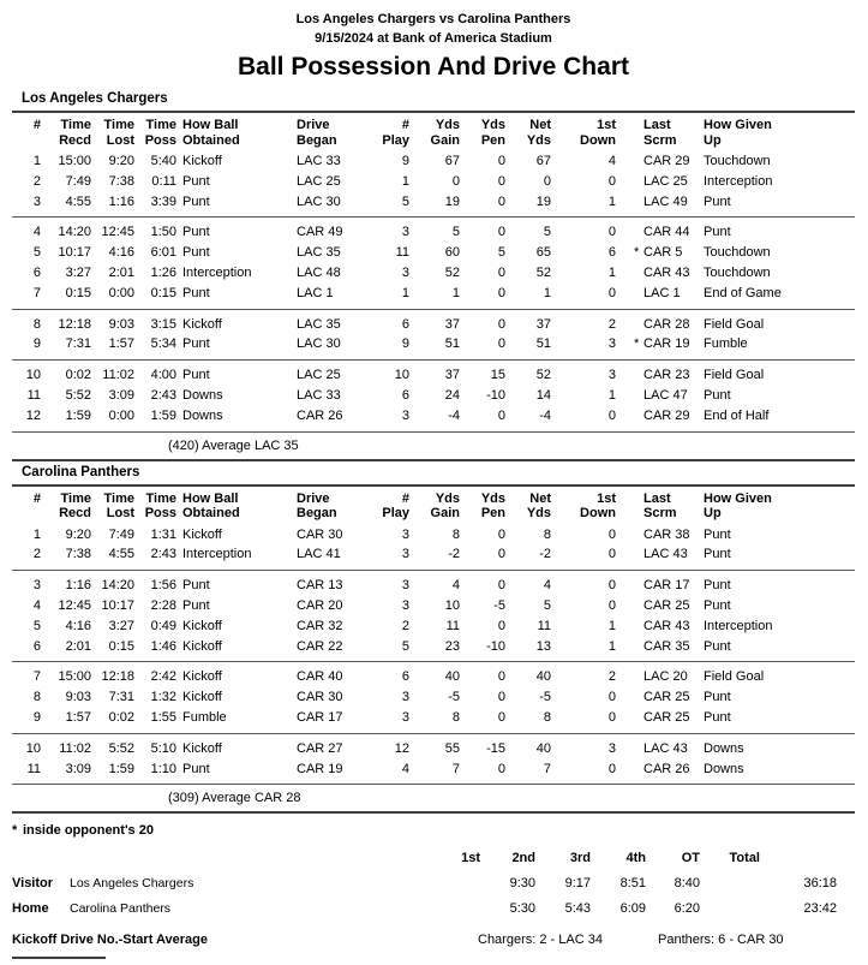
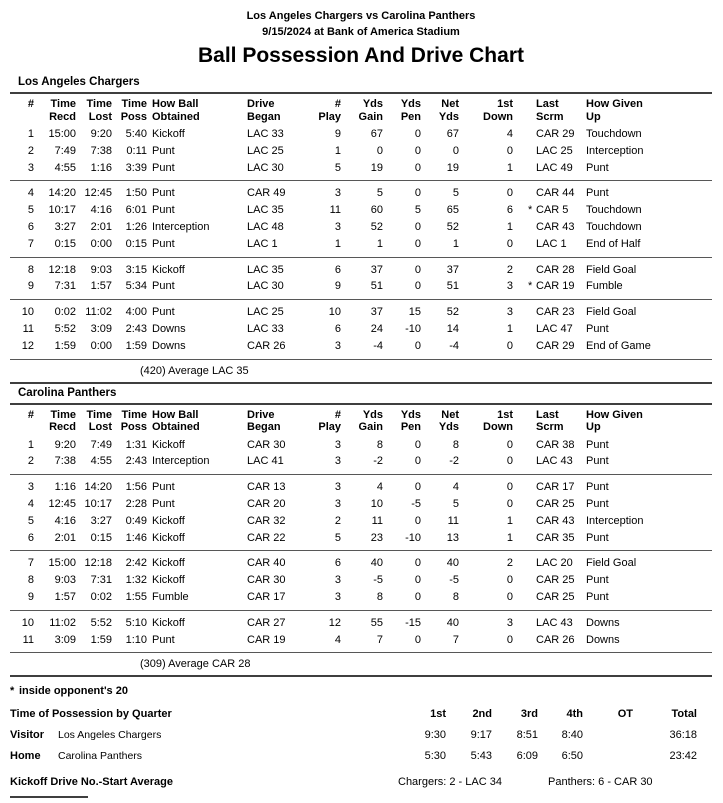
  Los Angeles Chargers vs Carolina Panthers
  9/15/2024 at Bank of America Stadium
  Ball Possession And Drive Chart
  Los Angeles Chargers
  #
  Time
  Recd
  Time
  Lost
  Time
  Poss
  How Ball
  Obtained
  Drive
  Began
  #
  Play
  Yds
  Gain
  Yds
  Pen
  Net
  Yds
  1st
  Down
  Last
  Scrm
  How Given
  Up
  1
  15:00
  9:20
  5:40
  Kickoff
  LAC 33
  9
  67
  0
  67
  4
  CAR 29
  Touchdown
  2
  7:49
  7:38
  0:11
  Punt
  LAC 25
  1
  0
  0
  0
  0
  LAC 25
  Interception
  3
  4:55
  1:16
  3:39
  Punt
  LAC 30
  5
  19
  0
  19
  1
  LAC 49
  Punt
  4
  14:20
  12:45
  1:50
  Punt
  CAR 49
  3
  5
  0
  5
  0
  CAR 44
  Punt
  5
  10:17
  4:16
  6:01
  Punt
  LAC 35
  11
  60
  5
  65
  6
  * CAR 5
  Touchdown
  6
  3:27
  2:01
  1:26
  Interception
  LAC 48
  3
  52
  0
  52
  1
  CAR 43
  Touchdown
  7
  0:15
  0:00
  0:15
  Punt
  LAC 1
  1
  1
  0
  1
  0
  LAC 1
- End of Game
+ End of Half
  8
  12:18
  9:03
  3:15
  Kickoff
  LAC 35
  6
  37
  0
  37
  2
  CAR 28
  Field Goal
  9
  7:31
  1:57
  5:34
  Punt
  LAC 30
  9
  51
  0
  51
  3
  * CAR 19
  Fumble
  10
  0:02
  11:02
  4:00
  Punt
  LAC 25
  10
  37
  15
  52
  3
  CAR 23
  Field Goal
  11
  5:52
  3:09
  2:43
  Downs
  LAC 33
  6
  24
  -10
  14
  1
  LAC 47
  Punt
  12
  1:59
  0:00
  1:59
  Downs
  CAR 26
  3
  -4
  0
  -4
  0
  CAR 29
- End of Half
+ End of Game
  (420) Average LAC 35
  Carolina Panthers
  #
  Time
  Recd
  Time
  Lost
  Time
  Poss
  How Ball
  Obtained
  Drive
  Began
  #
  Play
  Yds
  Gain
  Yds
  Pen
  Net
  Yds
  1st
  Down
  Last
  Scrm
  How Given
  Up
  1
  9:20
  7:49
  1:31
  Kickoff
  CAR 30
  3
  8
  0
  8
  0
  CAR 38
  Punt
  2
  7:38
  4:55
  2:43
  Interception
  LAC 41
  3
  -2
  0
  -2
  0
  LAC 43
  Punt
  3
  1:16
  14:20
  1:56
  Punt
  CAR 13
  3
  4
  0
  4
  0
  CAR 17
  Punt
  4
  12:45
  10:17
  2:28
  Punt
  CAR 20
  3
  10
  -5
  5
  0
  CAR 25
  Punt
  5
  4:16
  3:27
  0:49
  Kickoff
  CAR 32
  2
  11
  0
  11
  1
  CAR 43
  Interception
  6
  2:01
  0:15
  1:46
  Kickoff
  CAR 22
  5
  23
  -10
  13
  1
  CAR 35
  Punt
  7
  15:00
  12:18
  2:42
  Kickoff
  CAR 40
  6
  40
  0
  40
  2
  LAC 20
  Field Goal
  8
  9:03
  7:31
  1:32
  Kickoff
  CAR 30
  3
  -5
  0
  -5
  0
  CAR 25
  Punt
  9
  1:57
  0:02
  1:55
  Fumble
  CAR 17
  3
  8
  0
  8
  0
  CAR 25
  Punt
  10
  11:02
  5:52
  5:10
  Kickoff
  CAR 27
  12
  55
  -15
  40
  3
  LAC 43
  Downs
  11
  3:09
  1:59
  1:10
  Punt
  CAR 19
  4
  7
  0
  7
  0
  CAR 26
  Downs
  (309) Average CAR 28
  * inside opponent's 20
+ Time of Possession by Quarter
  1st
  2nd
  3rd
  4th
  OT
  Total
  Visitor Los Angeles Chargers
  9:30
  9:17
  8:51
  8:40
  36:18
  Home Carolina Panthers
  5:30
  5:43
  6:09
- 6:20
+ 6:50
  23:42
  Kickoff Drive No.-Start Average
  Chargers: 2 - LAC 34
  Panthers: 6 - CAR 30
